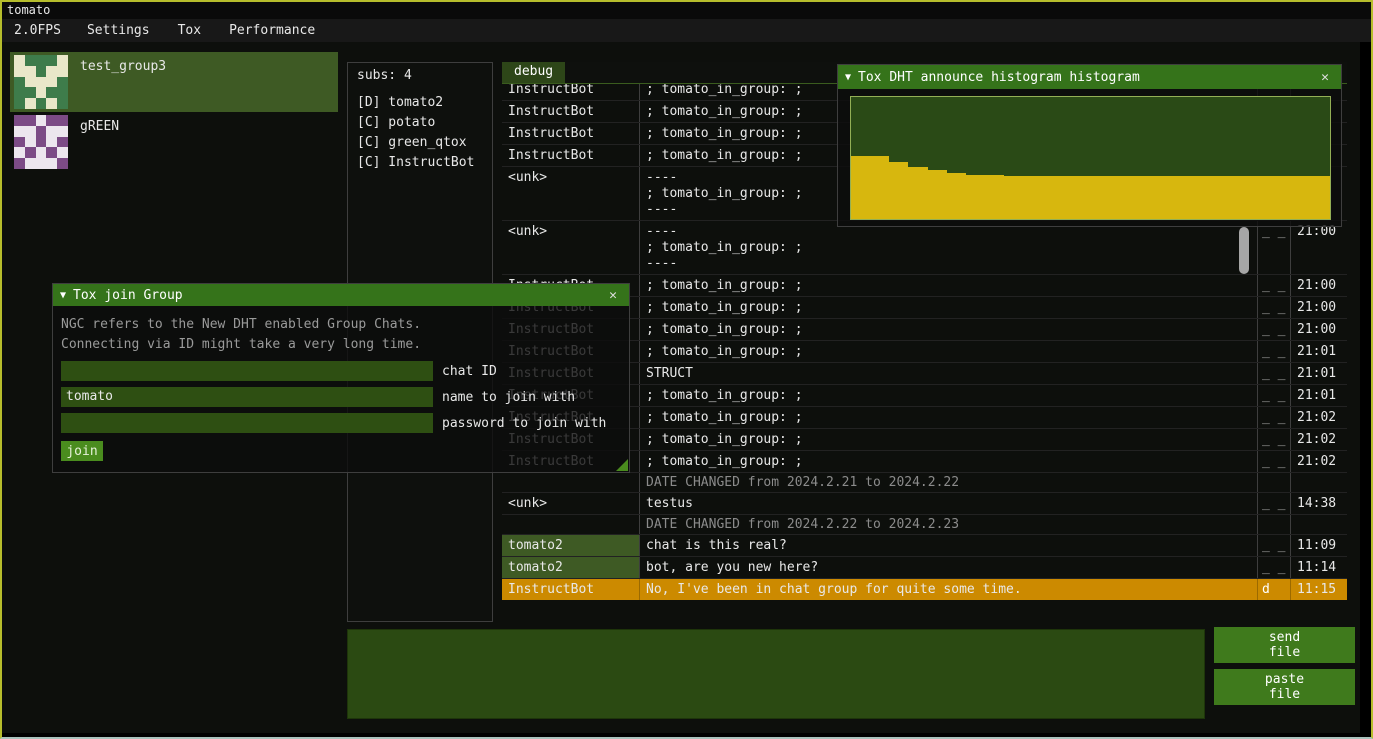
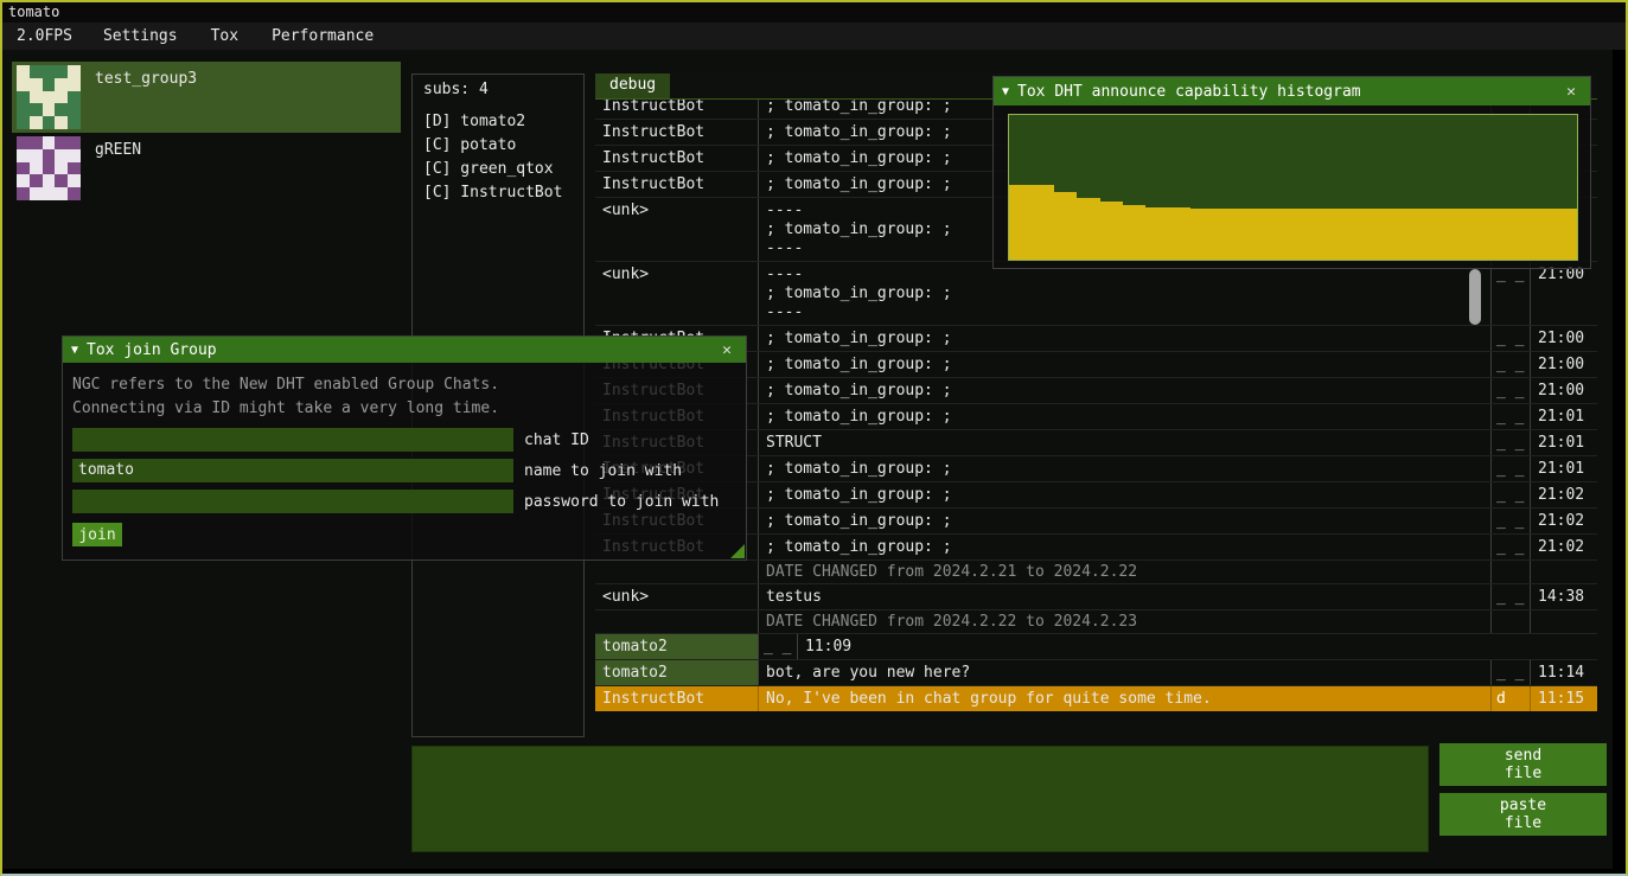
  tomato
  2.0FPS
  Settings
  Tox
  Performance
  test_group3
  gREEN
  subs: 4
  [D] tomato2
  [C] potato
  [C] green_qtox
  [C] InstructBot
  debug
  InstructBot
  ; tomato_in_group: ;
  InstructBot
  ; tomato_in_group: ;
  InstructBot
  ; tomato_in_group: ;
  InstructBot
  ; tomato_in_group: ;
  <unk>
  ----
  ; tomato_in_group: ;
  ----
  <unk>
  ----
  ; tomato_in_group: ;
  ----
  _ _
  21:00
  ; tomato_in_group: ;
  _ _
  21:00
  InstructBot
  ; tomato_in_group: ;
  _ _
  21:00
  InstructBot
  ; tomato_in_group: ;
  _ _
  21:00
  InstructBot
  ; tomato_in_group: ;
  _ _
  21:01
  InstructBot
  STRUCT
  _ _
  21:01
  InstructBot
  ; tomato_in_group: ;
  _ _
  21:01
  InstructBot
  ; tomato_in_group: ;
  _ _
  21:02
  InstructBot
  ; tomato_in_group: ;
  _ _
  21:02
  InstructBot
  ; tomato_in_group: ;
  _ _
  21:02
  DATE CHANGED from 2024.2.21 to 2024.2.22
  <unk>
  testus
  _ _
  14:38
  DATE CHANGED from 2024.2.22 to 2024.2.23
  tomato2
- chat is this real?
  _ _
  11:09
  tomato2
  bot, are you new here?
  _ _
  11:14
  InstructBot
  No, I've been in chat group for quite some time.
  d
  11:15
  send
  file
  paste
  file
  ▼
- Tox DHT announce histogram histogram
+ Tox DHT announce capability histogram
  ✕
  ▼
  Tox join Group
  ✕
  NGC refers to the New DHT enabled Group Chats.
  Connecting via ID might take a very long time.
  chat ID
  tomato
  name to join with
  password to join with
  join
